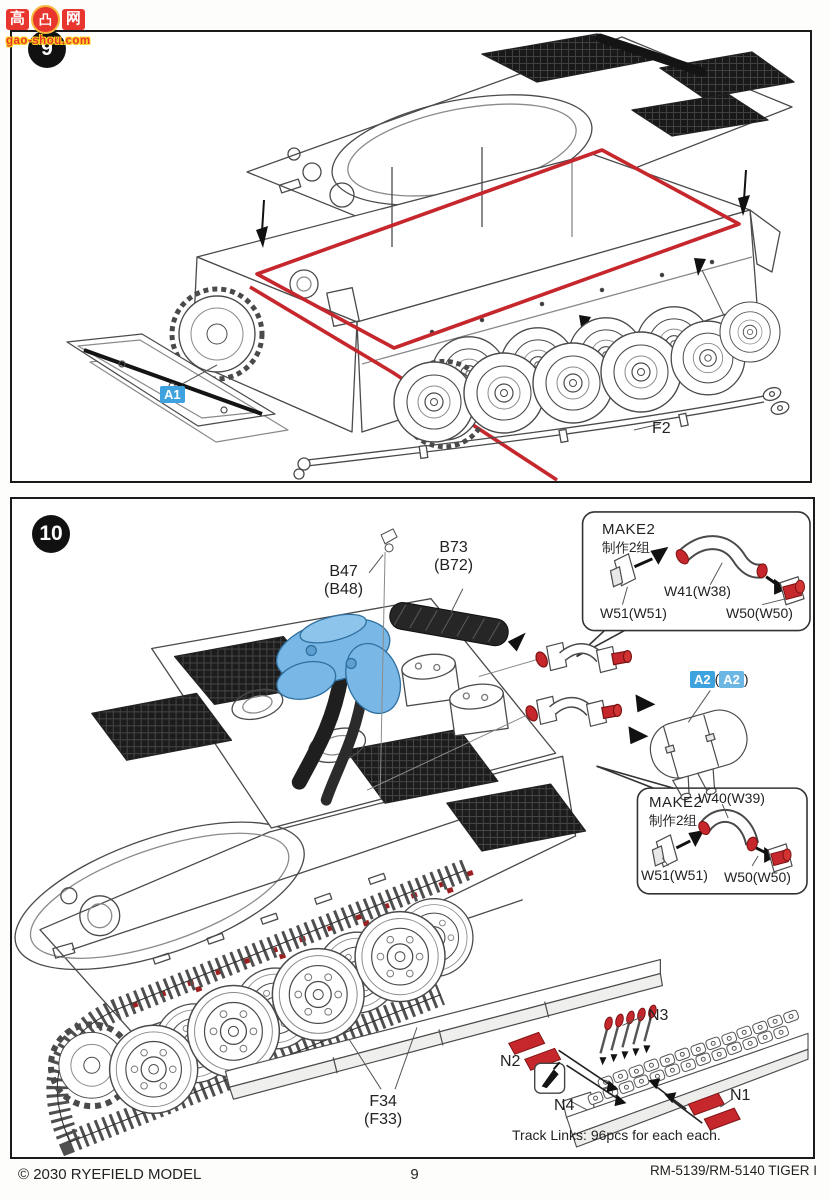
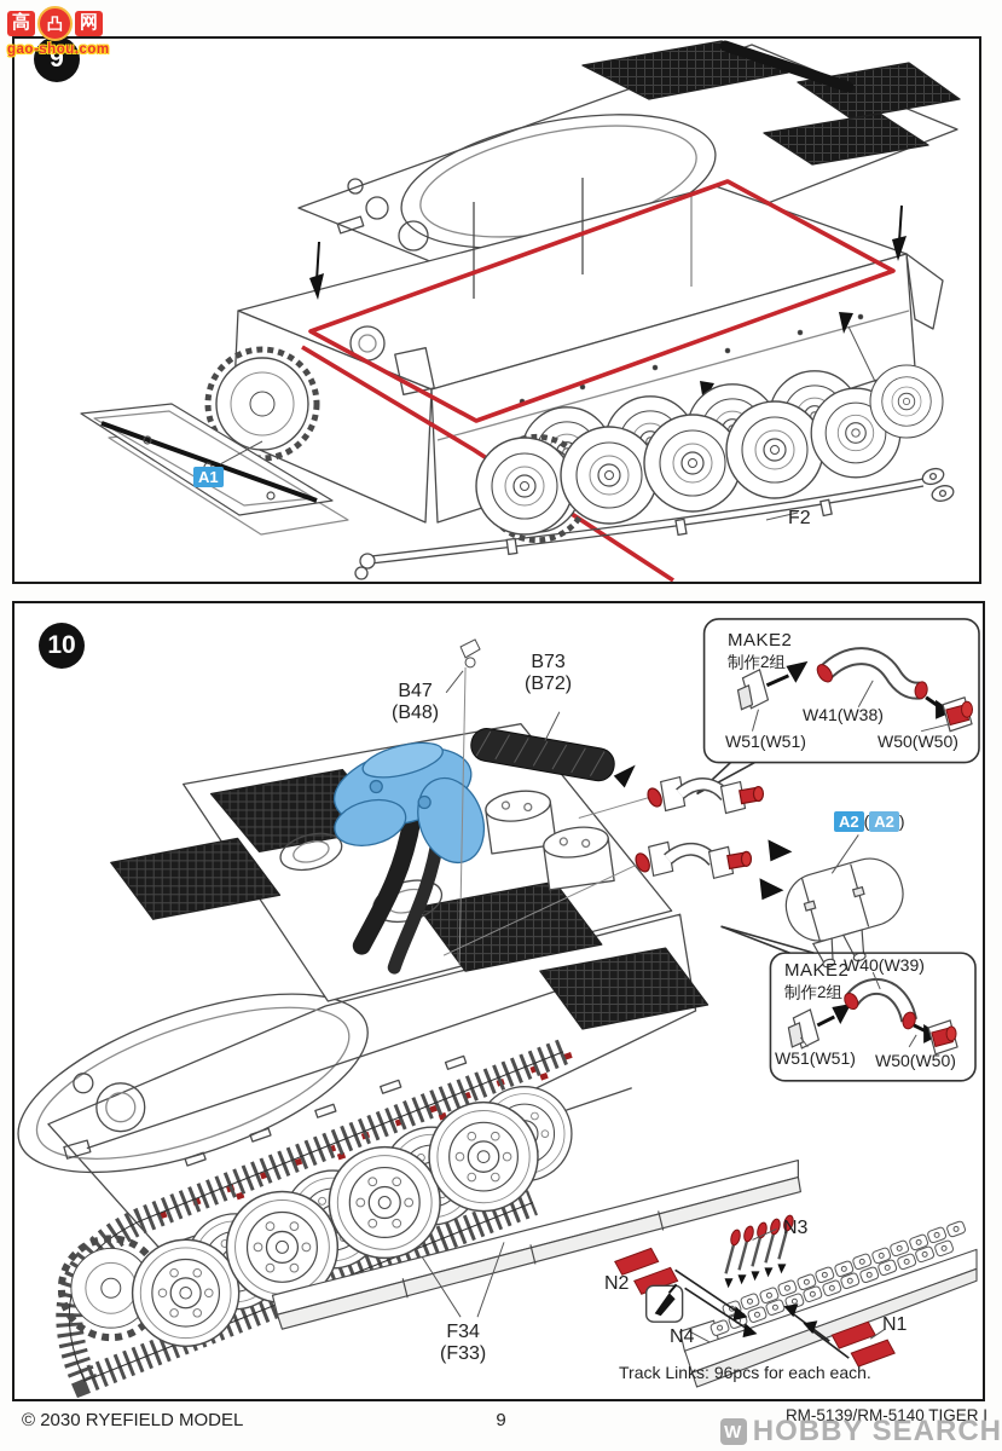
  高
  凸
  网
  gao-shou.com
  9
  A1
  F2
  10
  B47
  (B48)
  B73
  (B72)
  MAKE2
  制作2组
  W41(W38)
  W51(W51)
  W50(W50)
  A2 ( A2 )
  MAKE2
  W40(W39)
  制作2组
  W51(W51)
  W50(W50)
  F34
  (F33)
  N3
  N2
  N4
  N1
  Track Links: 96pcs for each each.
  © 2030 RYEFIELD MODEL
  9
  RM-5139/RM-5140 TIGER I
+ W
+ HOBBY SEARCH
